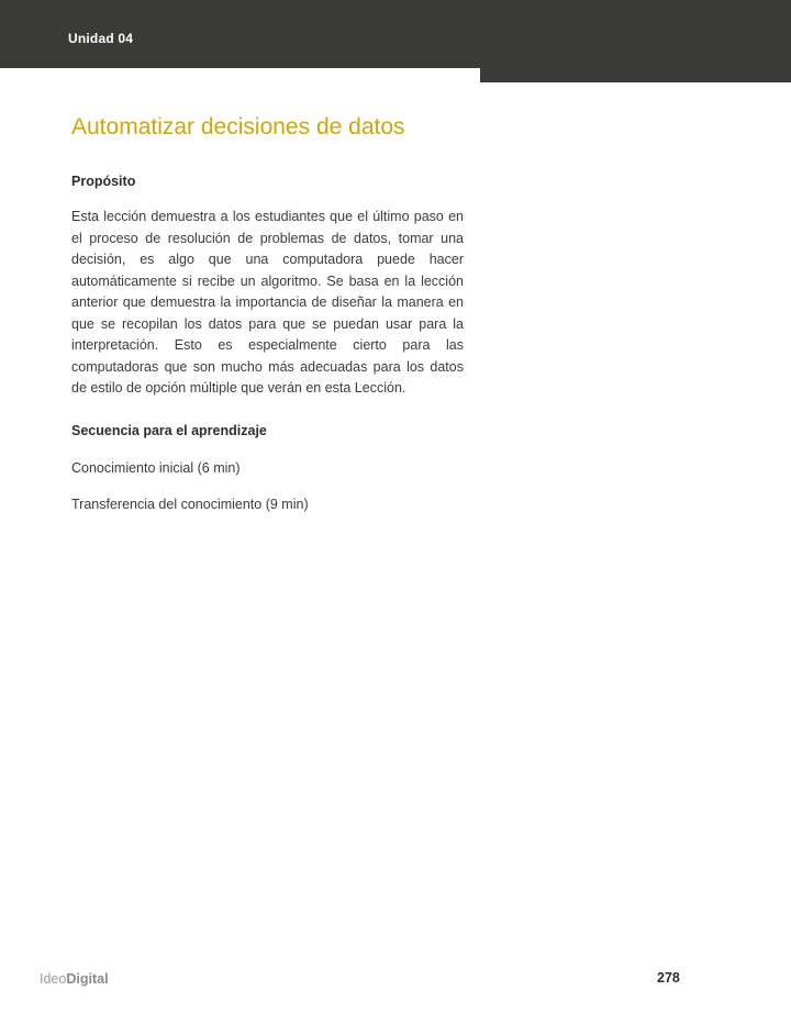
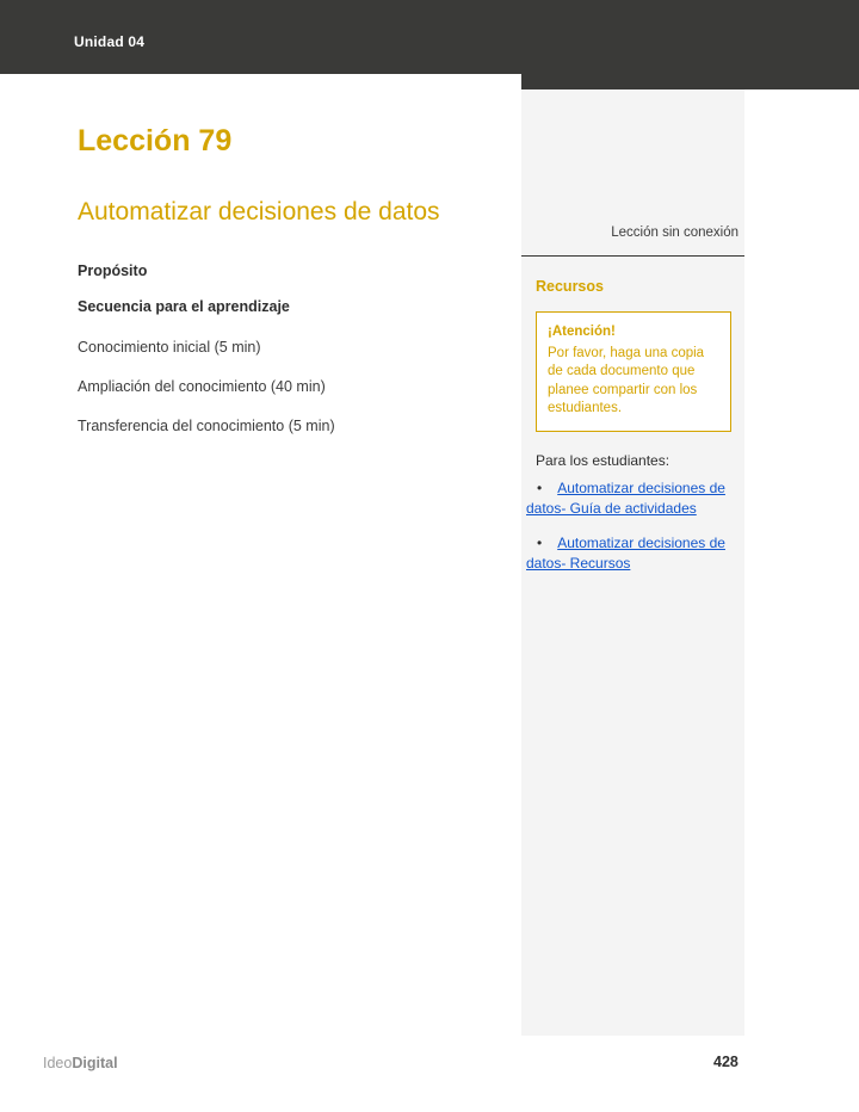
  Unidad 04
+ Lección 79
  Automatizar decisiones de datos
  Propósito
- Esta lección demuestra a los estudiantes que el último paso en el proceso de resolución de problemas de datos, tomar una decisión, es algo que una computadora puede hacer automáticamente si recibe un algoritmo. Se basa en la lección anterior que demuestra la importancia de diseñar la manera en que se recopilan los datos para que se puedan usar para la interpretación. Esto es especialmente cierto para las computadoras que son mucho más adecuadas para los datos de estilo de opción múltiple que verán en esta Lección.
  Secuencia para el aprendizaje
- Conocimiento inicial (6 min)
+ Conocimiento inicial (5 min)
+ Ampliación del conocimiento (40 min)
- Transferencia del conocimiento (9 min)
+ Transferencia del conocimiento (5 min)
+ Lección sin conexión
+ Recursos
+ ¡Atención!
+ Por favor, haga una copia de cada documento que planee compartir con los estudiantes.
+ Para los estudiantes:
+ • Automatizar decisiones de datos- Guía de actividades
+ • Automatizar decisiones de datos- Recursos
  IdeoDigital
- 278
+ 428
